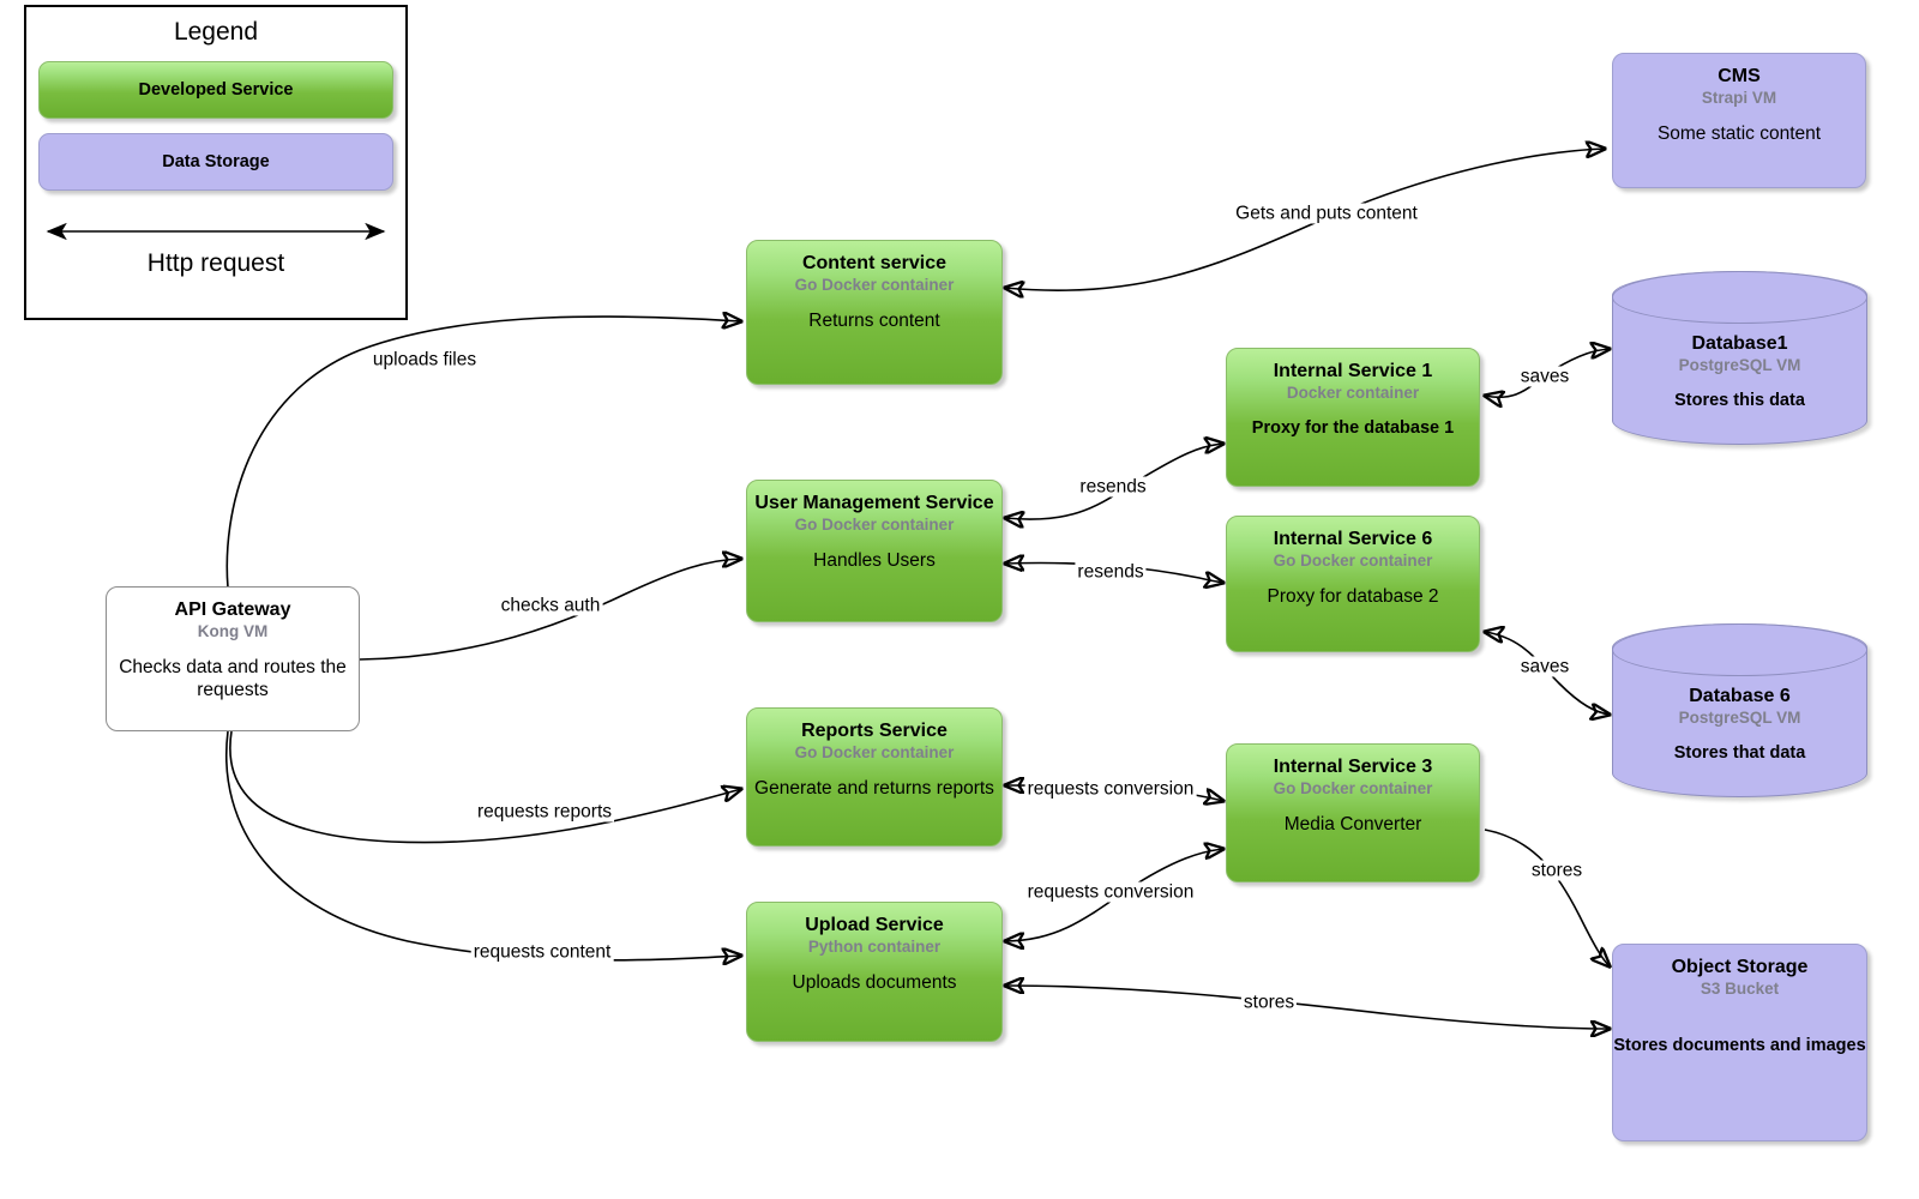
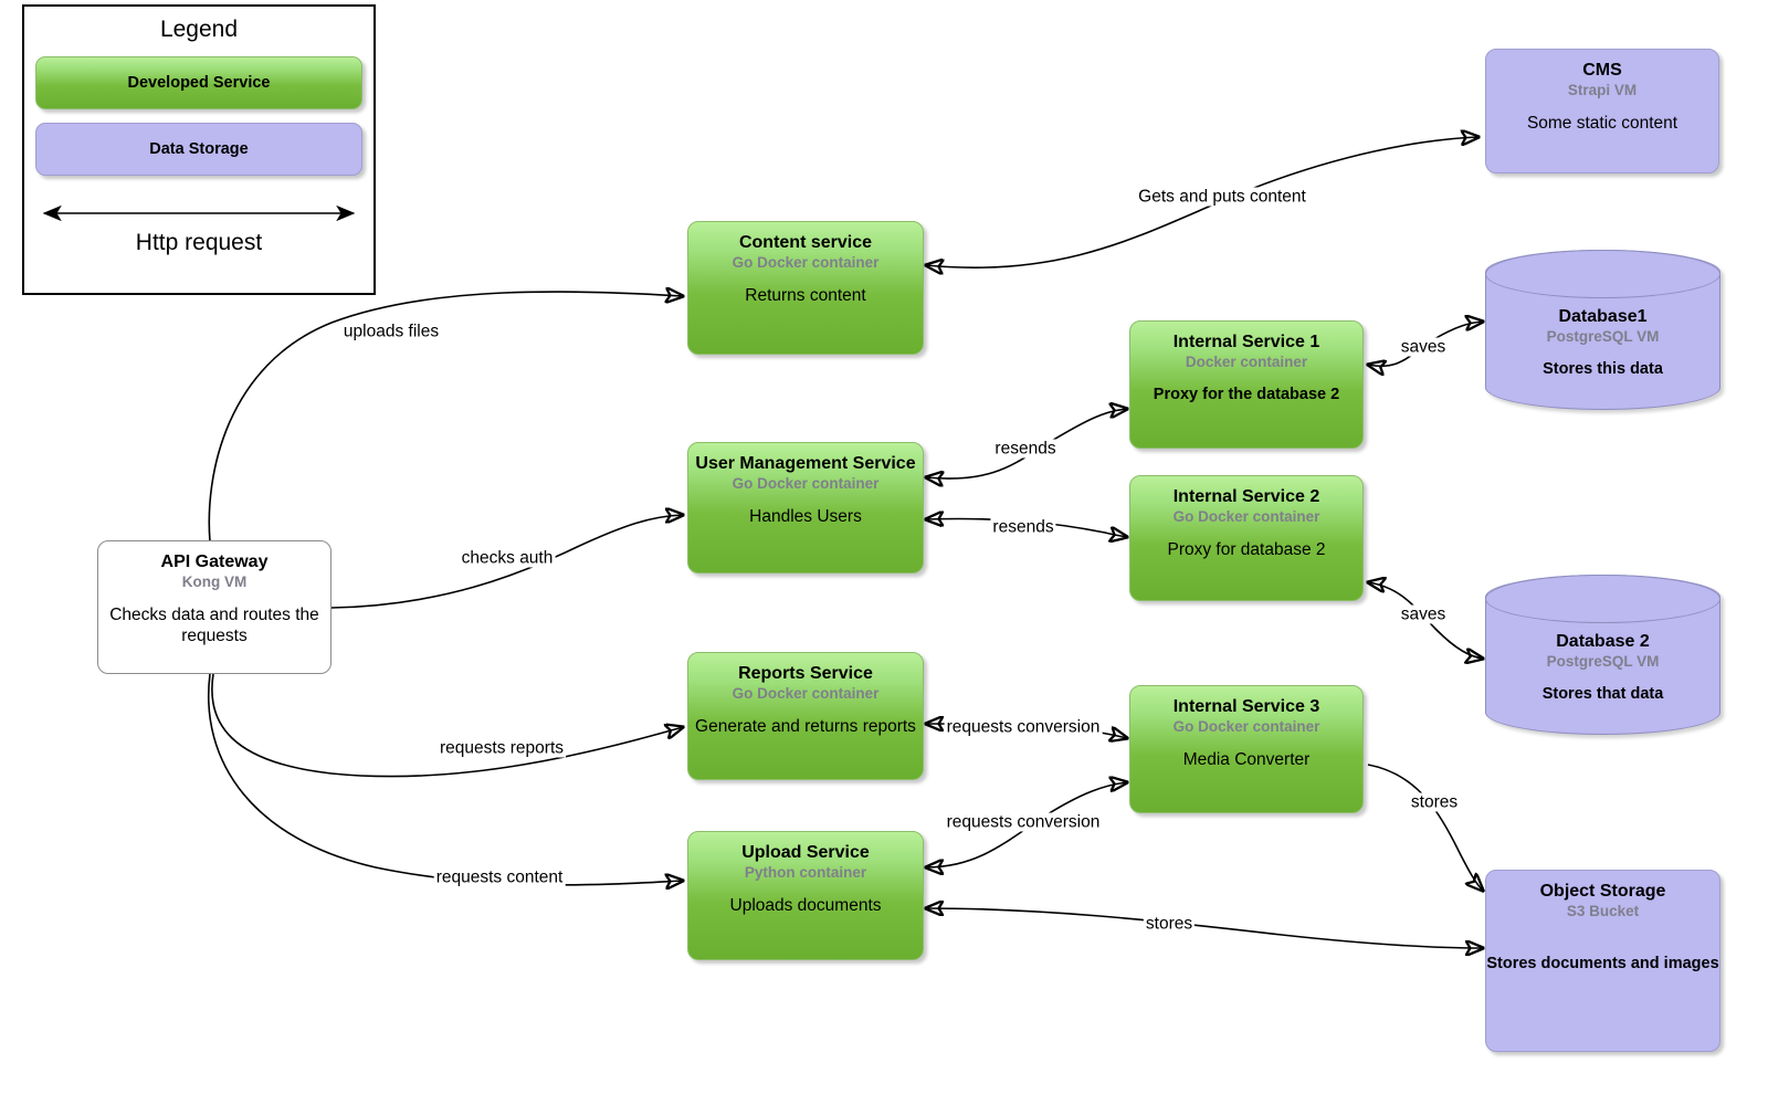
  Legend
  Developed Service
  Data Storage
  Http request
  API Gateway
  Kong VM
  Checks data and routes the requests
  Content service
  Go Docker container
  Returns content
  User Management Service
  Go Docker container
  Handles Users
  Reports Service
  Go Docker container
  Generate and returns reports
  Upload Service
  Python container
  Uploads documents
  Internal Service 1
  Docker container
- Proxy for the database 1
+ Proxy for the database 2
- Internal Service 6
+ Internal Service 2
  Go Docker container
  Proxy for database 2
  Internal Service 3
  Go Docker container
  Media Converter
  CMS
  Strapi VM
  Some static content
  Database1
  PostgreSQL VM
  Stores this data
- Database 6
+ Database 2
  PostgreSQL VM
  Stores that data
  Object Storage
  S3 Bucket
  Stores documents and images
  uploads files
  checks auth
  requests reports
  requests content
  Gets and puts content
  resends
  resends
  saves
  saves
  requests conversion
  requests conversion
  stores
  stores
